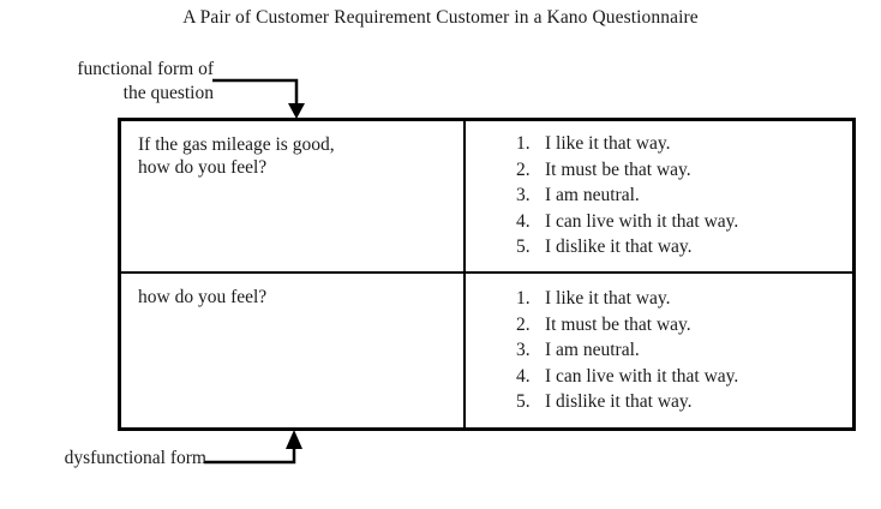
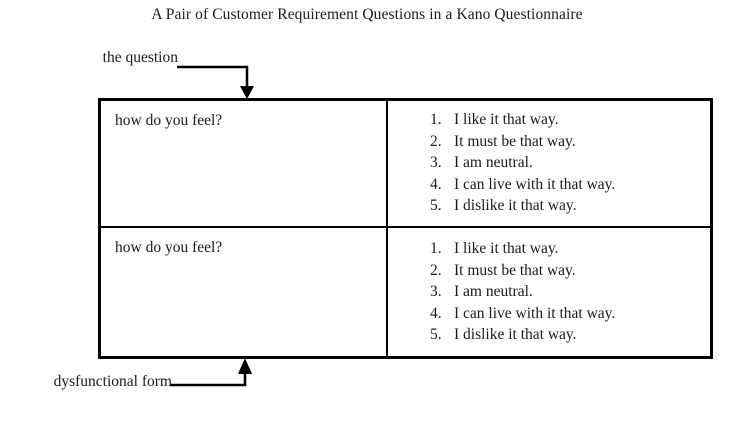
- A Pair of Customer Requirement Customer in a Kano Questionnaire
+ A Pair of Customer Requirement Questions in a Kano Questionnaire
- functional form of
  the question
  dysfunctional form
- If the gas mileage is good,
  how do you feel?
  1.
  I like it that way.
  2.
  It must be that way.
  3.
  I am neutral.
  4.
  I can live with it that way.
  5.
  I dislike it that way.
  how do you feel?
  1.
  I like it that way.
  2.
  It must be that way.
  3.
  I am neutral.
  4.
  I can live with it that way.
  5.
  I dislike it that way.
